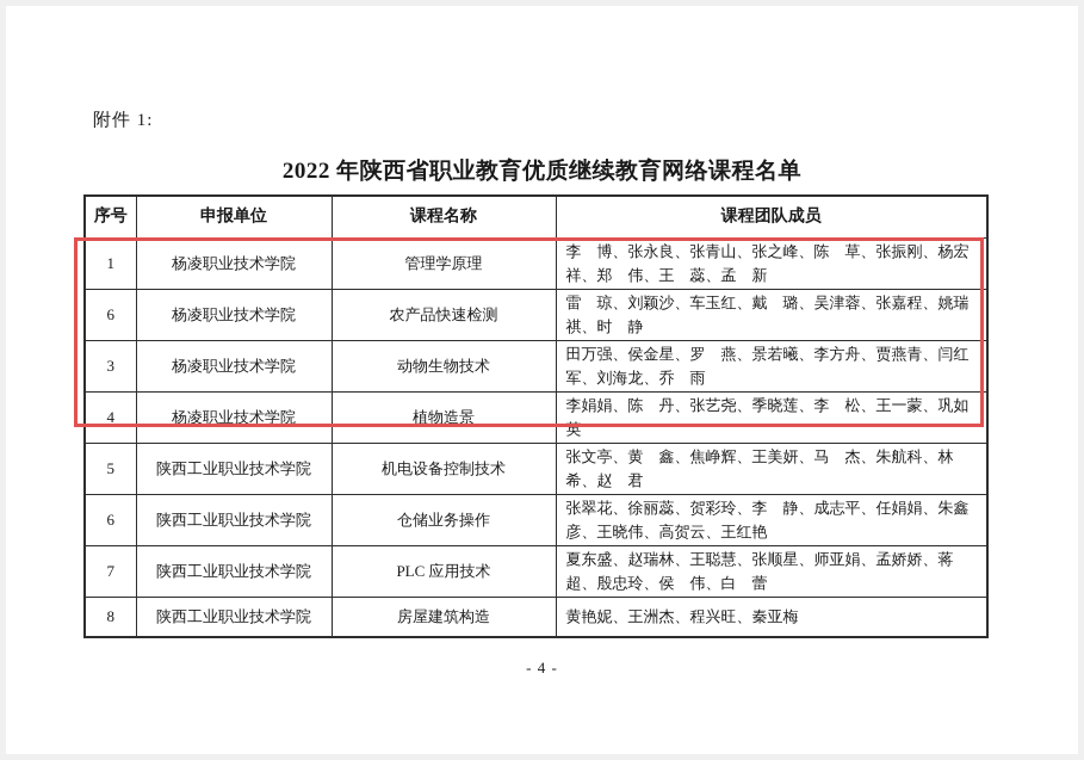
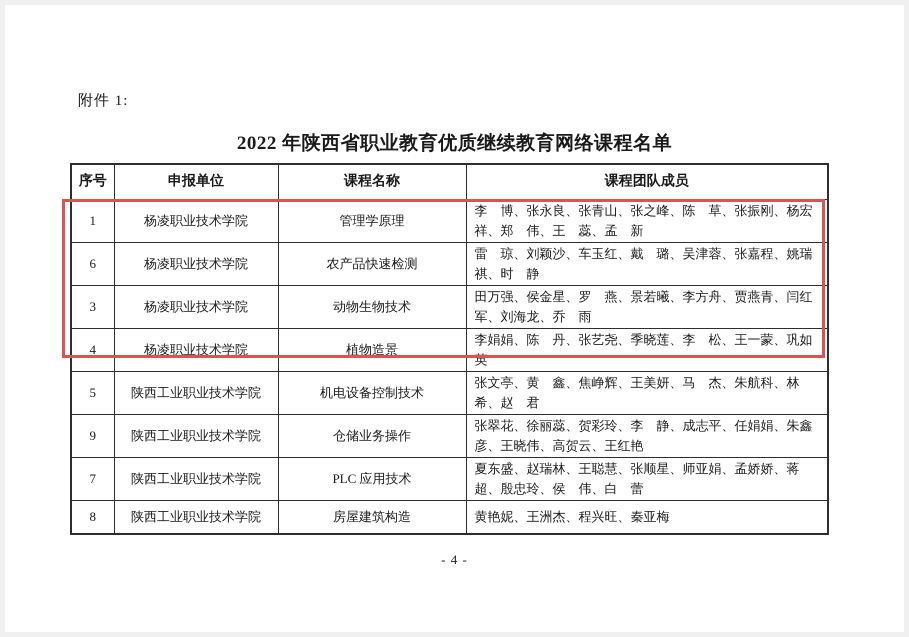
  附件 1:
  2022 年陕西省职业教育优质继续教育网络课程名单
  序号	申报单位	课程名称	课程团队成员
  1	杨凌职业技术学院	管理学原理	李 博、张永良、张青山、张之峰、陈 草、张振刚、杨宏祥、郑 伟、王 蕊、孟 新
  6	杨凌职业技术学院	农产品快速检测	雷 琼、刘颖沙、车玉红、戴 璐、吴津蓉、张嘉程、姚瑞祺、时 静
  3	杨凌职业技术学院	动物生物技术	田万强、侯金星、罗 燕、景若曦、李方舟、贾燕青、闫红军、刘海龙、乔 雨
  4	杨凌职业技术学院	植物造景	李娟娟、陈 丹、张艺尧、季晓莲、李 松、王一蒙、巩如英
  5	陕西工业职业技术学院	机电设备控制技术	张文亭、黄 鑫、焦峥辉、王美妍、马 杰、朱航科、林 希、赵 君
- 6	陕西工业职业技术学院	仓储业务操作	张翠花、徐丽蕊、贺彩玲、李 静、成志平、任娟娟、朱鑫彦、王晓伟、高贺云、王红艳
+ 9	陕西工业职业技术学院	仓储业务操作	张翠花、徐丽蕊、贺彩玲、李 静、成志平、任娟娟、朱鑫彦、王晓伟、高贺云、王红艳
  7	陕西工业职业技术学院	PLC 应用技术	夏东盛、赵瑞林、王聪慧、张顺星、师亚娟、孟娇娇、蒋 超、殷忠玲、侯 伟、白 蕾
  8	陕西工业职业技术学院	房屋建筑构造	黄艳妮、王洲杰、程兴旺、秦亚梅
  - 4 -
